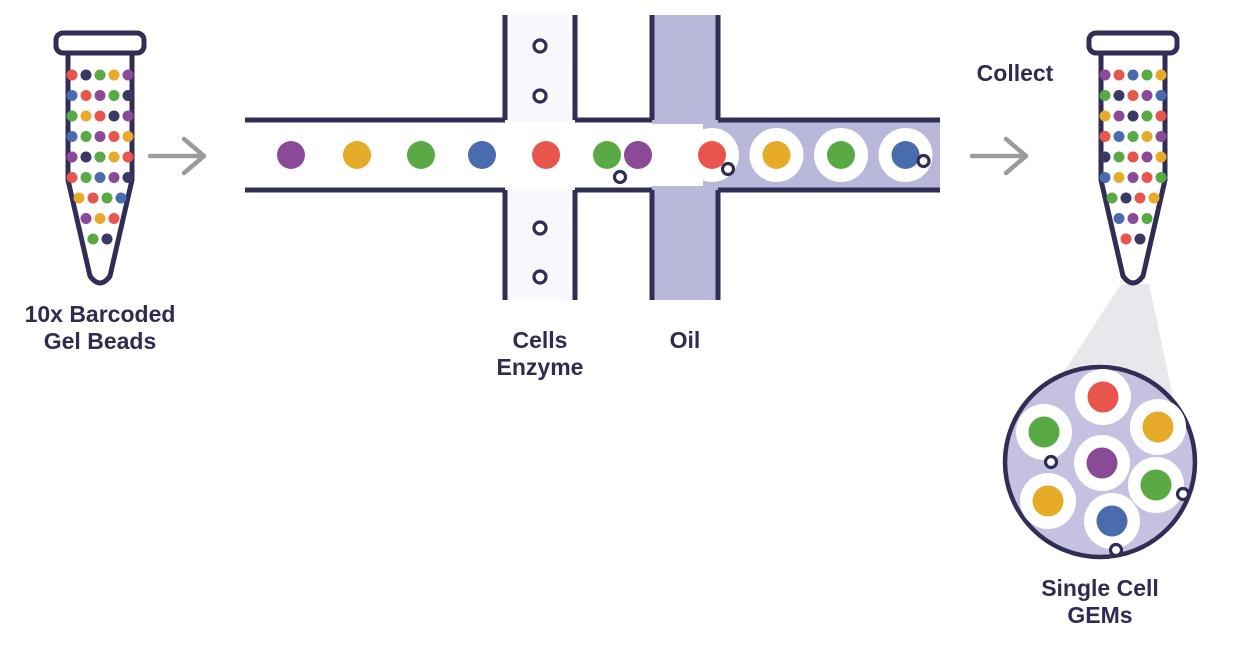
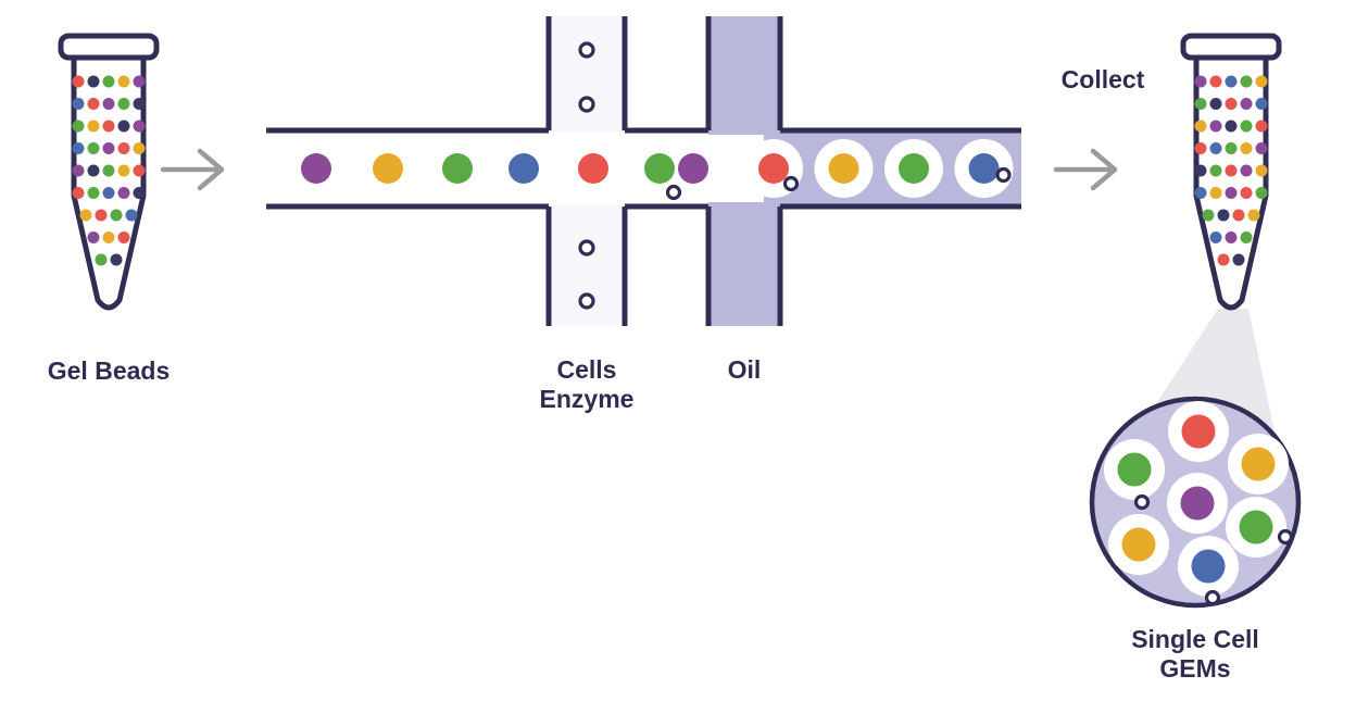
- 10x Barcoded
  Gel Beads
  Cells
  Enzyme
  Oil
  Collect
  Single Cell
  GEMs
